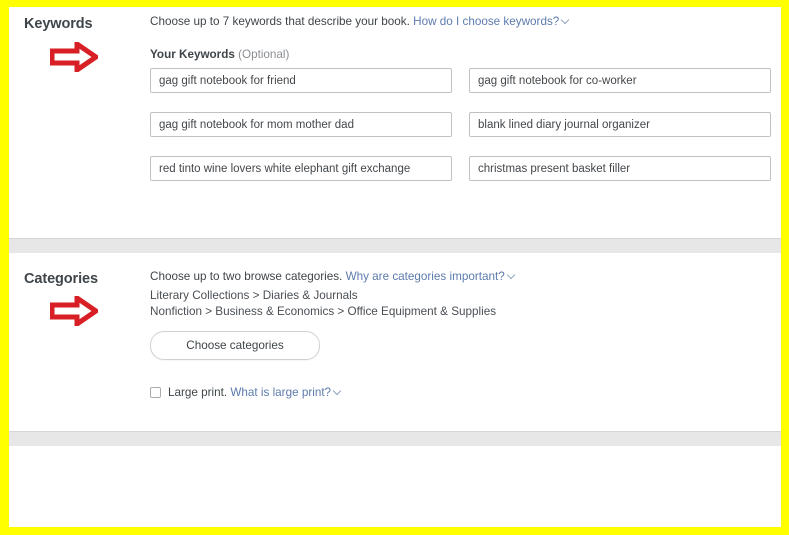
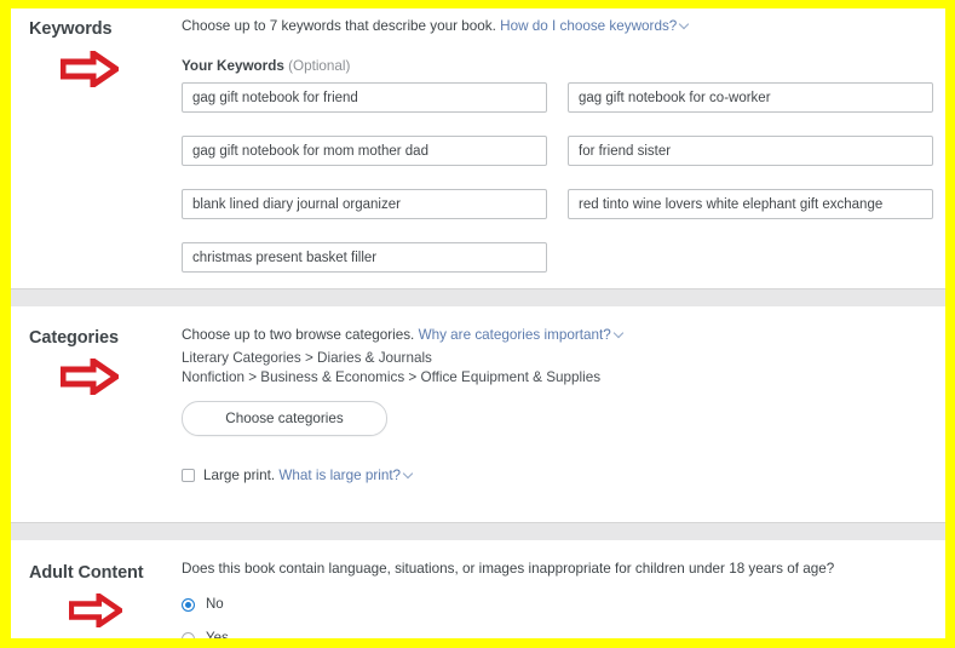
  Keywords
  Choose up to 7 keywords that describe your book. How do I choose keywords?
  Your Keywords (Optional)
  gag gift notebook for friend
  gag gift notebook for co-worker
  gag gift notebook for mom mother dad
+ for friend sister
  blank lined diary journal organizer
  red tinto wine lovers white elephant gift exchange
  christmas present basket filler
  Categories
  Choose up to two browse categories. Why are categories important?
- Literary Collections > Diaries & Journals
+ Literary Categories > Diaries & Journals
  Nonfiction > Business & Economics > Office Equipment & Supplies
  Choose categories
  Large print. What is large print?
+ Adult Content
+ Does this book contain language, situations, or images inappropriate for children under 18 years of age?
+ No
